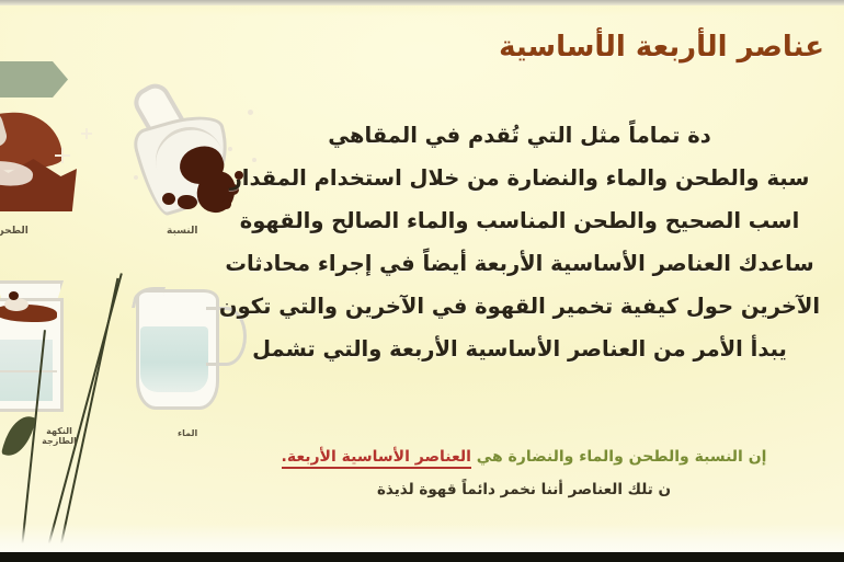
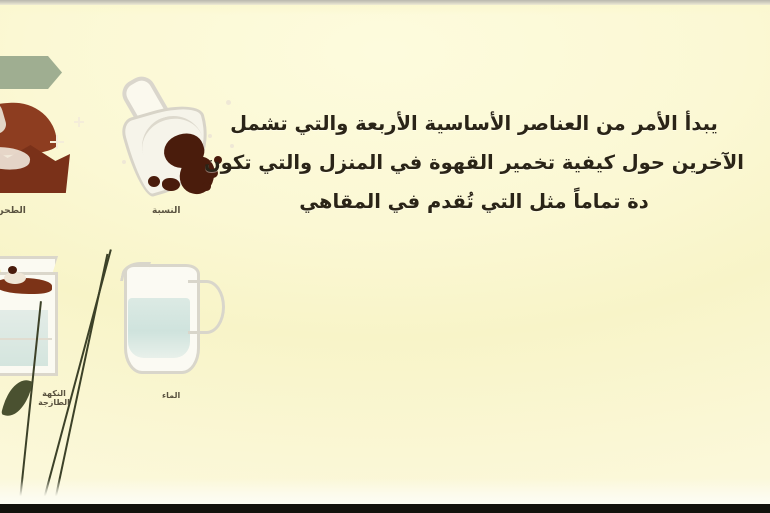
  الطحن
  النسبة
  الماء
  النكهة الطازجة
- عناصر الأربعة الأساسية
- دة تماماً مثل التي تُقدم في المقاهي
+ يبدأ الأمر من العناصر الأساسية الأربعة والتي تشمل
- سبة والطحن والماء والنضارة من خلال استخدام المقدار
- اسب الصحيح والطحن المناسب والماء الصالح والقهوة
- ساعدك العناصر الأساسية الأربعة أيضاً في إجراء محادثات
- الآخرين حول كيفية تخمير القهوة في الآخرين والتي تكون
+ الآخرين حول كيفية تخمير القهوة في المنزل والتي تكون
- يبدأ الأمر من العناصر الأساسية الأربعة والتي تشمل
+ دة تماماً مثل التي تُقدم في المقاهي
- إن النسبة والطحن والماء والنضارة هي العناصر الأساسية الأربعة.
- ن تلك العناصر أننا نخمر دائماً قهوة لذيذة
